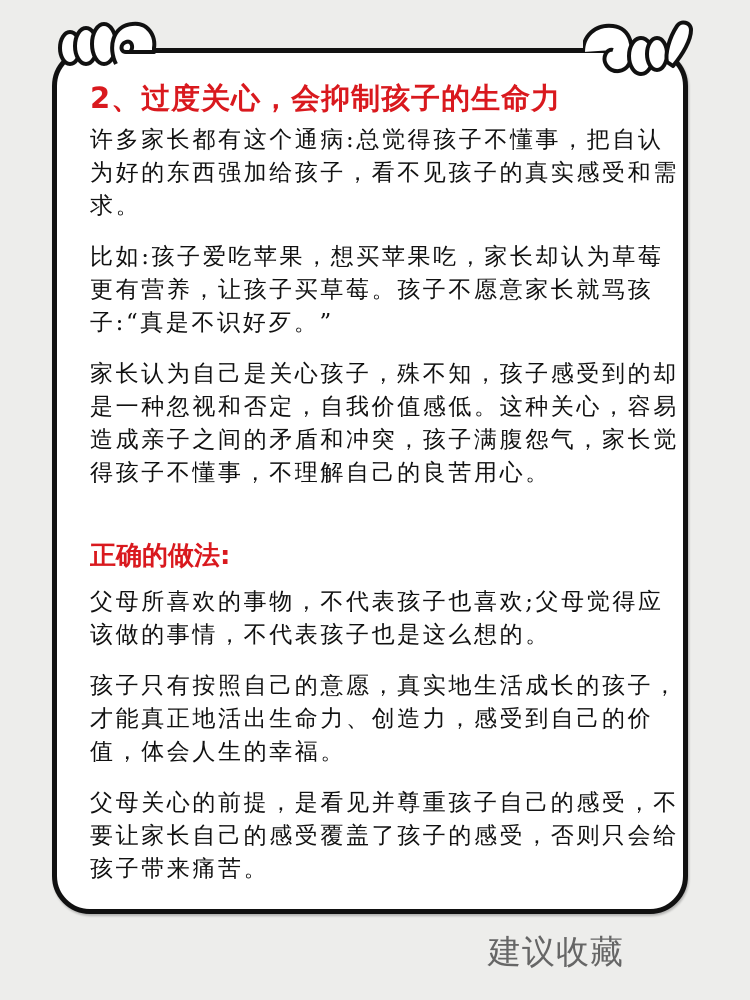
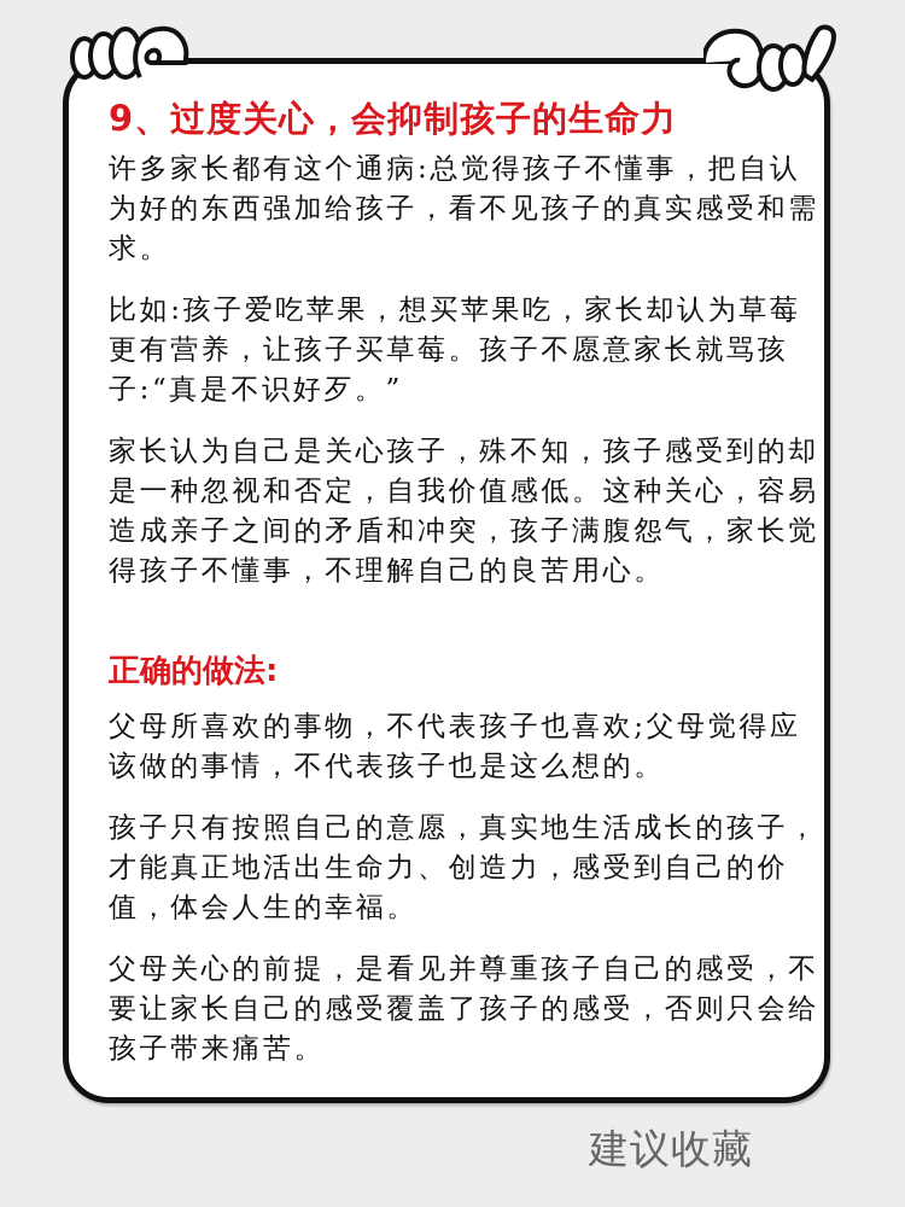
- 2、过度关心，会抑制孩子的生命力
+ 9、过度关心，会抑制孩子的生命力
  许多家长都有这个通病:总觉得孩子不懂事，把自认为好的东西强加给孩子，看不见孩子的真实感受和需求。
  比如:孩子爱吃苹果，想买苹果吃，家长却认为草莓更有营养，让孩子买草莓。孩子不愿意家长就骂孩子:“真是不识好歹。”
  家长认为自己是关心孩子，殊不知，孩子感受到的却是一种忽视和否定，自我价值感低。这种关心，容易造成亲子之间的矛盾和冲突，孩子满腹怨气，家长觉得孩子不懂事，不理解自己的良苦用心。
  正确的做法:
  父母所喜欢的事物，不代表孩子也喜欢;父母觉得应该做的事情，不代表孩子也是这么想的。
  孩子只有按照自己的意愿，真实地生活成长的孩子，才能真正地活出生命力、创造力，感受到自己的价值，体会人生的幸福。
  父母关心的前提，是看见并尊重孩子自己的感受，不要让家长自己的感受覆盖了孩子的感受，否则只会给孩子带来痛苦。
  建议收藏
